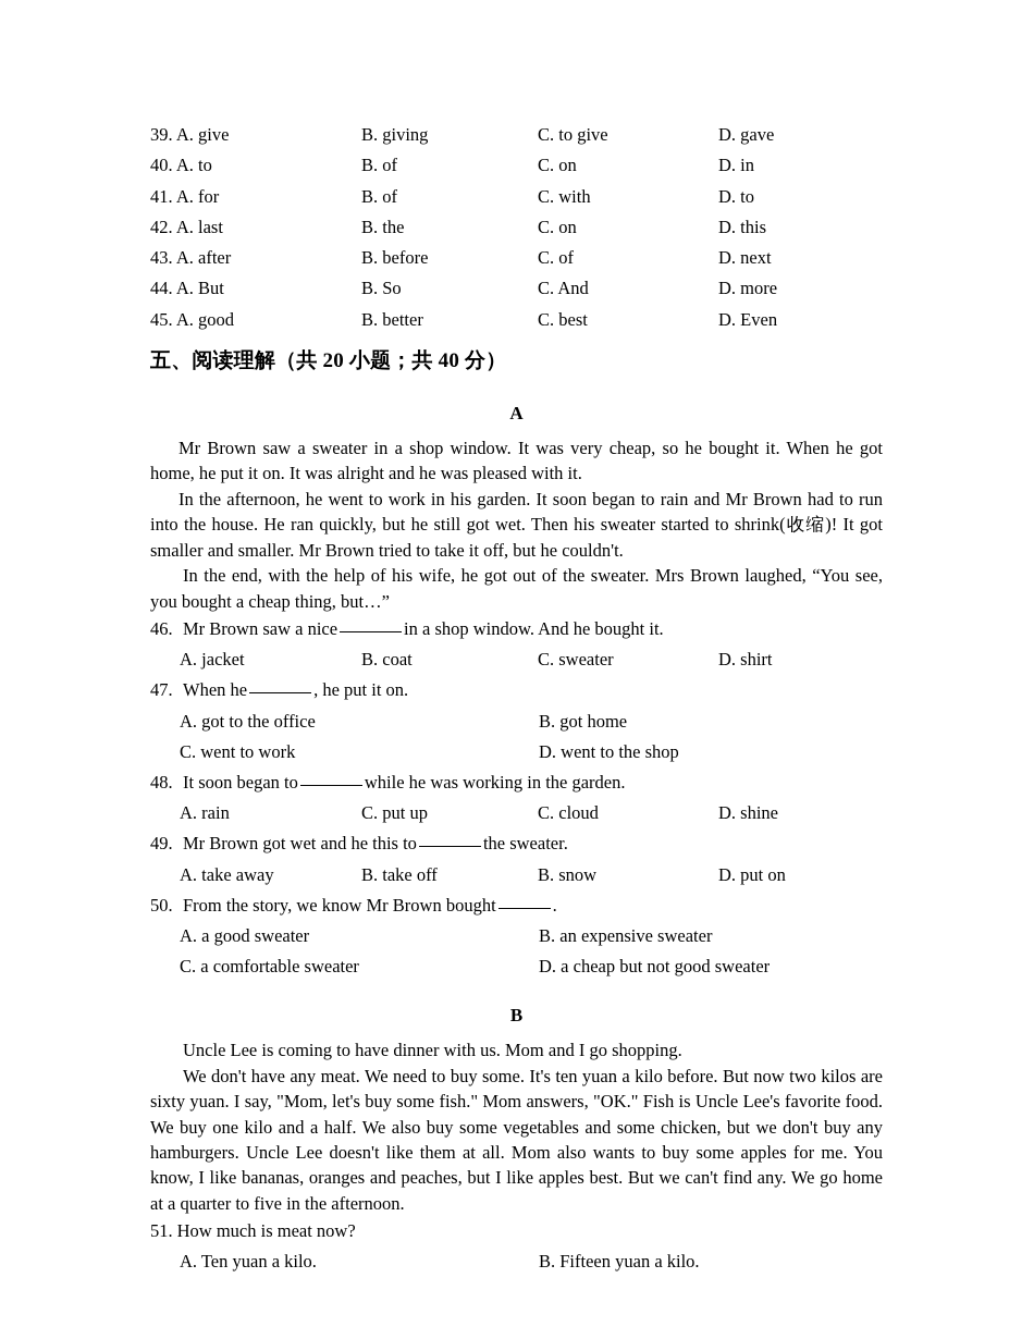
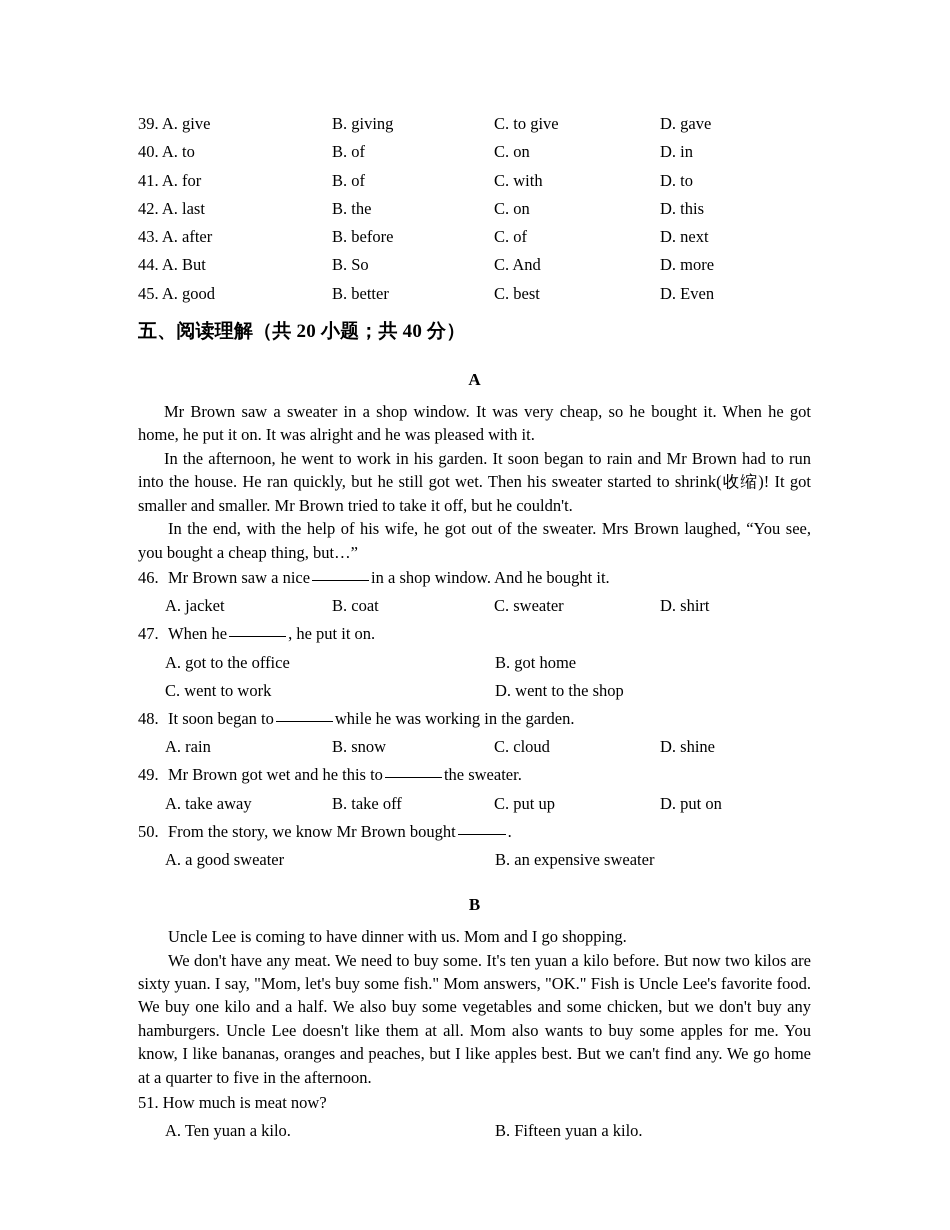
  39. A. give
  B. giving
  C. to give
  D. gave
  40. A. to
  B. of
  C. on
  D. in
  41. A. for
  B. of
  C. with
  D. to
  42. A. last
  B. the
  C. on
  D. this
  43. A. after
  B. before
  C. of
  D. next
  44. A. But
  B. So
  C. And
  D. more
  45. A. good
  B. better
  C. best
  D. Even
  五、阅读理解（共 20 小题；共 40 分）
  A
  Mr Brown saw a sweater in a shop window. It was very cheap, so he bought it. When he got home, he put it on. It was alright and he was pleased with it.
  In the afternoon, he went to work in his garden. It soon began to rain and Mr Brown had to run into the house. He ran quickly, but he still got wet. Then his sweater started to shrink(收缩)! It got smaller and smaller. Mr Brown tried to take it off, but he couldn't.
  In the end, with the help of his wife, he got out of the sweater. Mrs Brown laughed, “You see, you bought a cheap thing, but…”
  46.
  Mr Brown saw a nice in a shop window. And he bought it.
  A. jacket
  B. coat
  C. sweater
  D. shirt
  47.
  When he , he put it on.
  A. got to the office
  B. got home
  C. went to work
  D. went to the shop
  48.
  It soon began to while he was working in the garden.
  A. rain
- C. put up
+ B. snow
  C. cloud
  D. shine
  49.
  Mr Brown got wet and he this to the sweater.
  A. take away
  B. take off
- B. snow
+ C. put up
  D. put on
  50.
  From the story, we know Mr Brown bought .
  A. a good sweater
  B. an expensive sweater
- C. a comfortable sweater
- D. a cheap but not good sweater
  B
  Uncle Lee is coming to have dinner with us. Mom and I go shopping.
  We don't have any meat. We need to buy some. It's ten yuan a kilo before. But now two kilos are sixty yuan. I say, "Mom, let's buy some fish." Mom answers, "OK." Fish is Uncle Lee's favorite food. We buy one kilo and a half. We also buy some vegetables and some chicken, but we don't buy any hamburgers. Uncle Lee doesn't like them at all. Mom also wants to buy some apples for me. You know, I like bananas, oranges and peaches, but I like apples best. But we can't find any. We go home at a quarter to five in the afternoon.
  51.
  How much is meat now?
  A. Ten yuan a kilo.
  B. Fifteen yuan a kilo.
